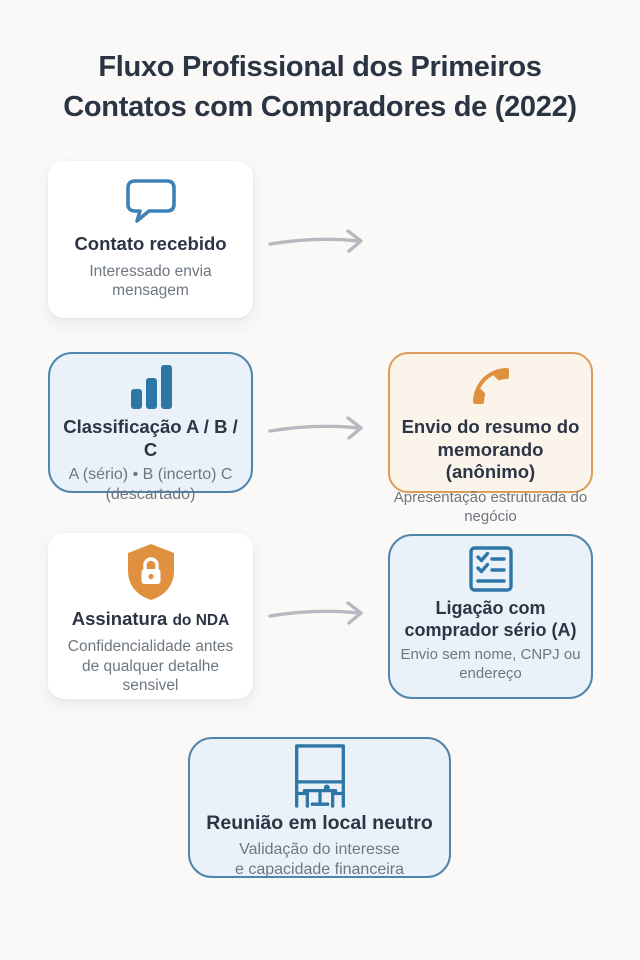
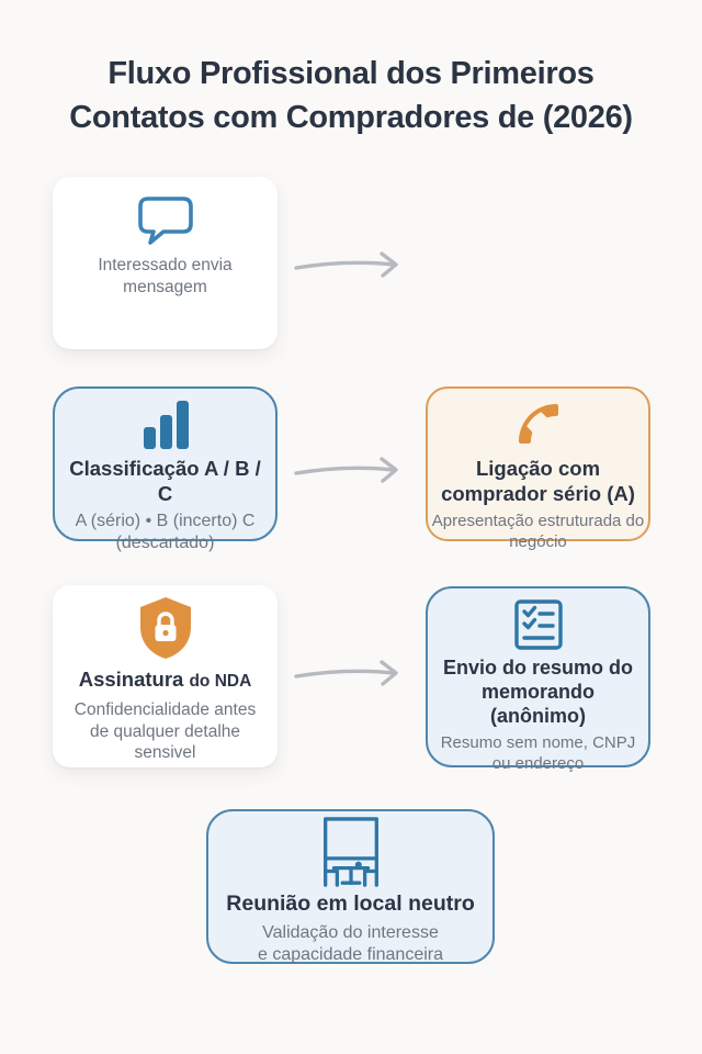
  Fluxo Profissional dos Primeiros
- Contatos com Compradores de (2022)
+ Contatos com Compradores de (2026)
- Contato recebido
  Interessado envia mensagem
  Classificação A / B / C
  A (sério) • B (incerto) C (descartado)
- Envio do resumo do memorando (anônimo)
+ Ligação com comprador sério (A)
  Apresentação estruturada do negócio
  Assinatura do NDA
  Confidencialidade antes de qualquer detalhe sensivel
- Ligação com comprador sério (A)
+ Envio do resumo do memorando (anônimo)
- Envio sem nome, CNPJ ou endereço
+ Resumo sem nome, CNPJ ou endereço
  Reunião em local neutro
  Validação do interesse e capacidade financeira
